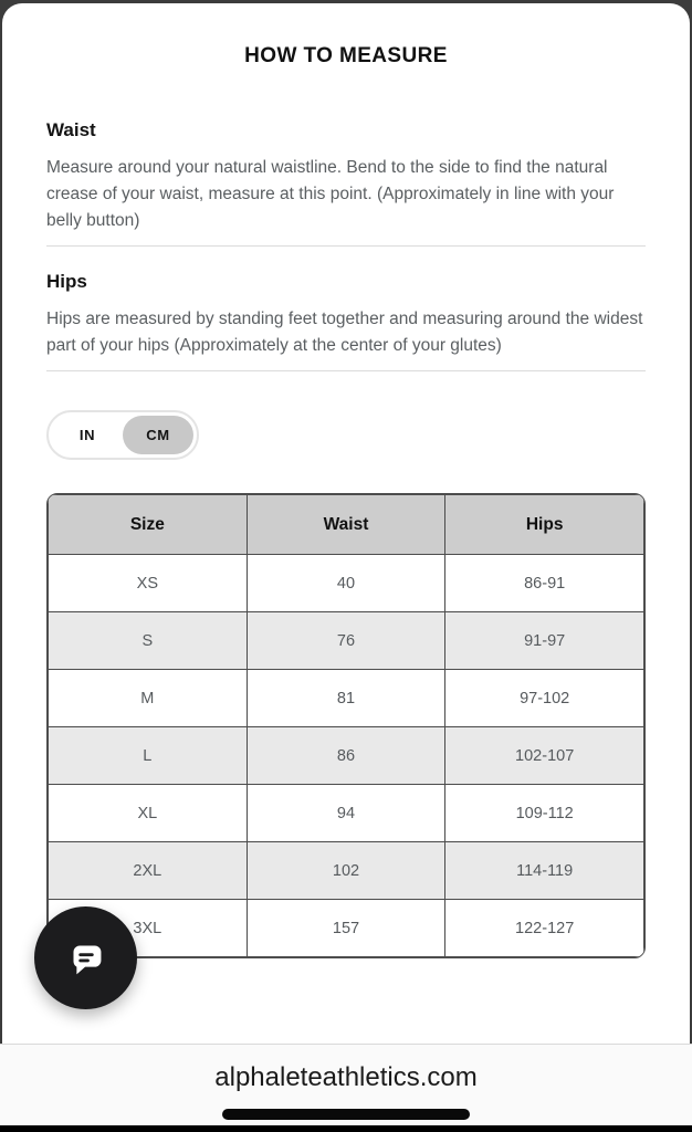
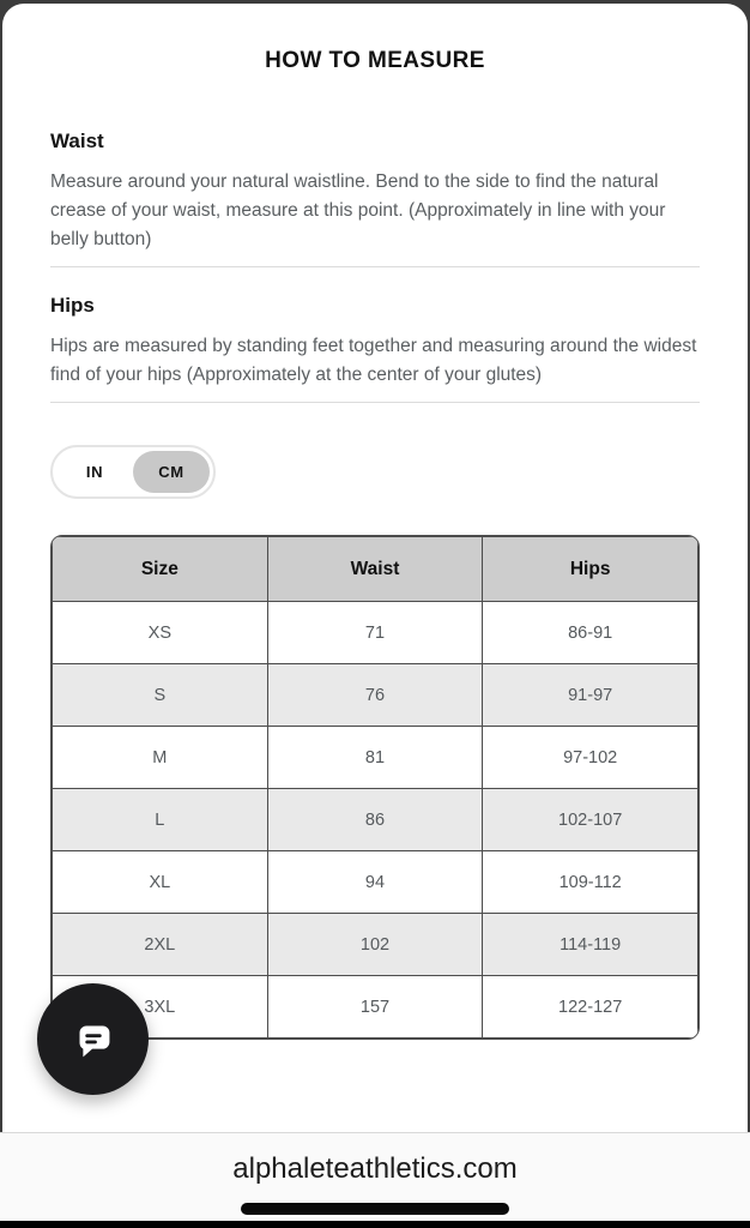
  HOW TO MEASURE
  Waist
  Measure around your natural waistline. Bend to the side to find the natural crease of your waist, measure at this point. (Approximately in line with your belly button)
  Hips
- Hips are measured by standing feet together and measuring around the widest part of your hips (Approximately at the center of your glutes)
+ Hips are measured by standing feet together and measuring around the widest find of your hips (Approximately at the center of your glutes)
  IN
  CM
  Size	Waist	Hips
- XS	40	86-91
+ XS	71	86-91
  S	76	91-97
  M	81	97-102
  L	86	102-107
  XL	94	109-112
  2XL	102	114-119
  3XL	157	122-127
  alphaleteathletics.com
